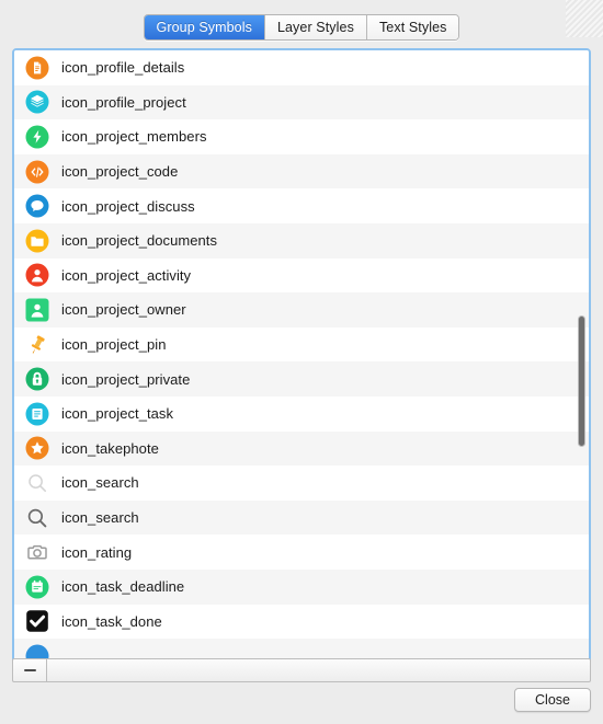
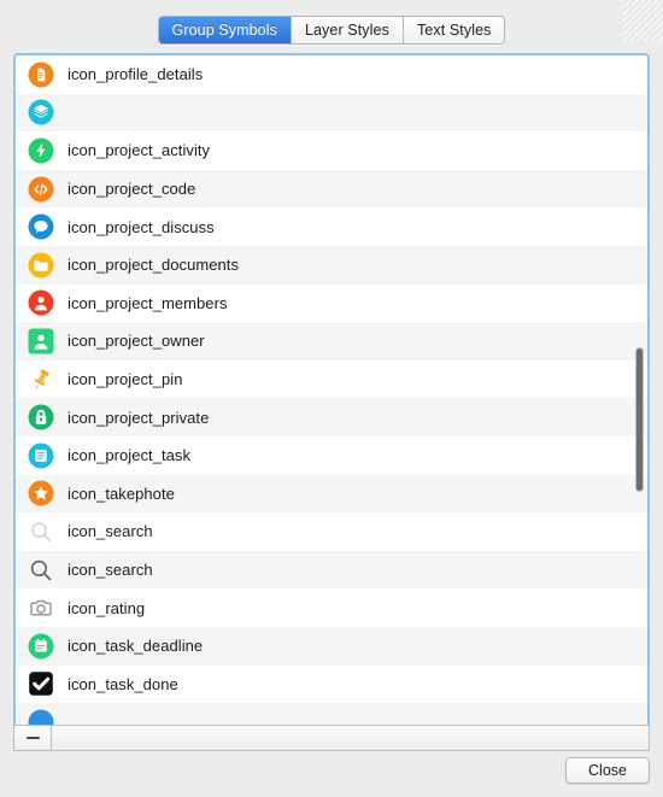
  Group Symbols
  Layer Styles
  Text Styles
  icon_profile_details
- icon_profile_project
- icon_project_members
+ icon_project_activity
  icon_project_code
  icon_project_discuss
  icon_project_documents
- icon_project_activity
+ icon_project_members
  icon_project_owner
  icon_project_pin
  icon_project_private
  icon_project_task
  icon_takephote
  icon_search
  icon_search
  icon_rating
  icon_task_deadline
  icon_task_done
  Close
